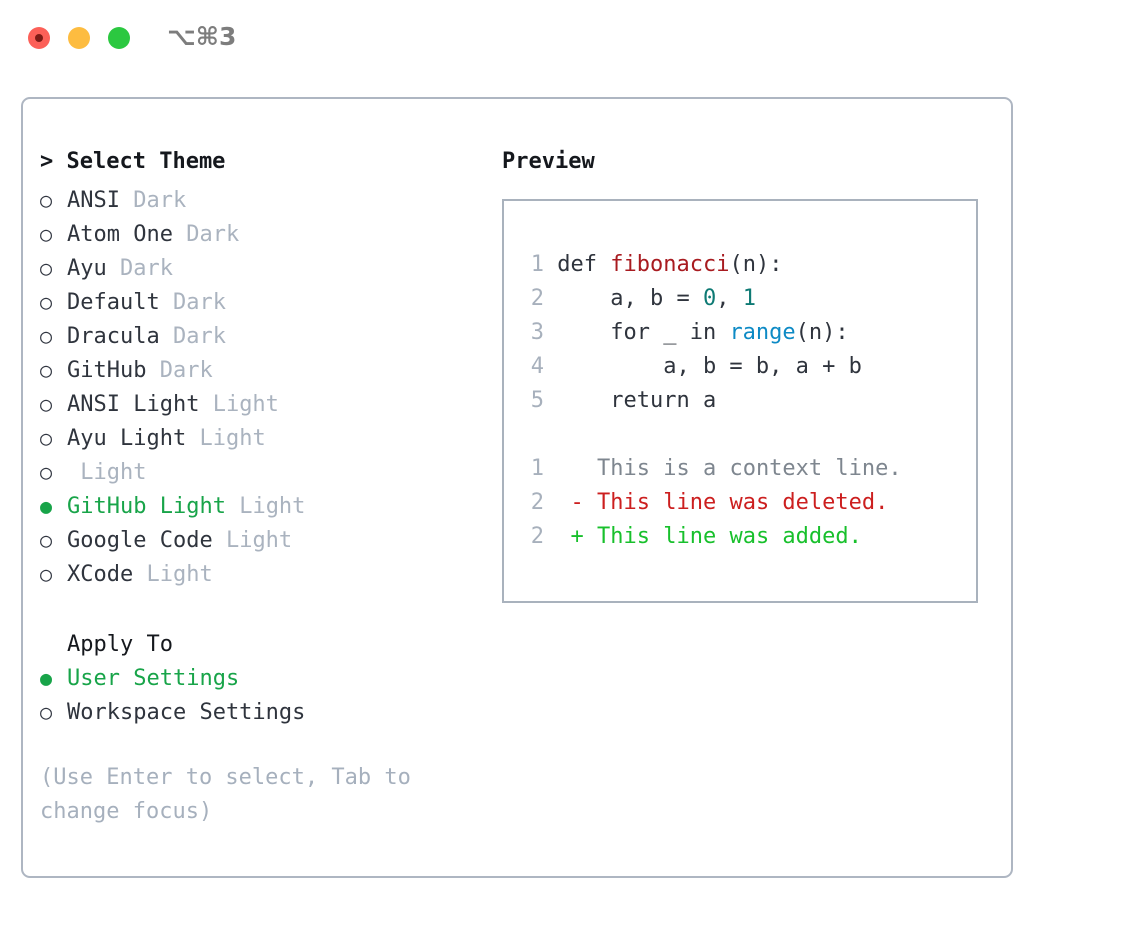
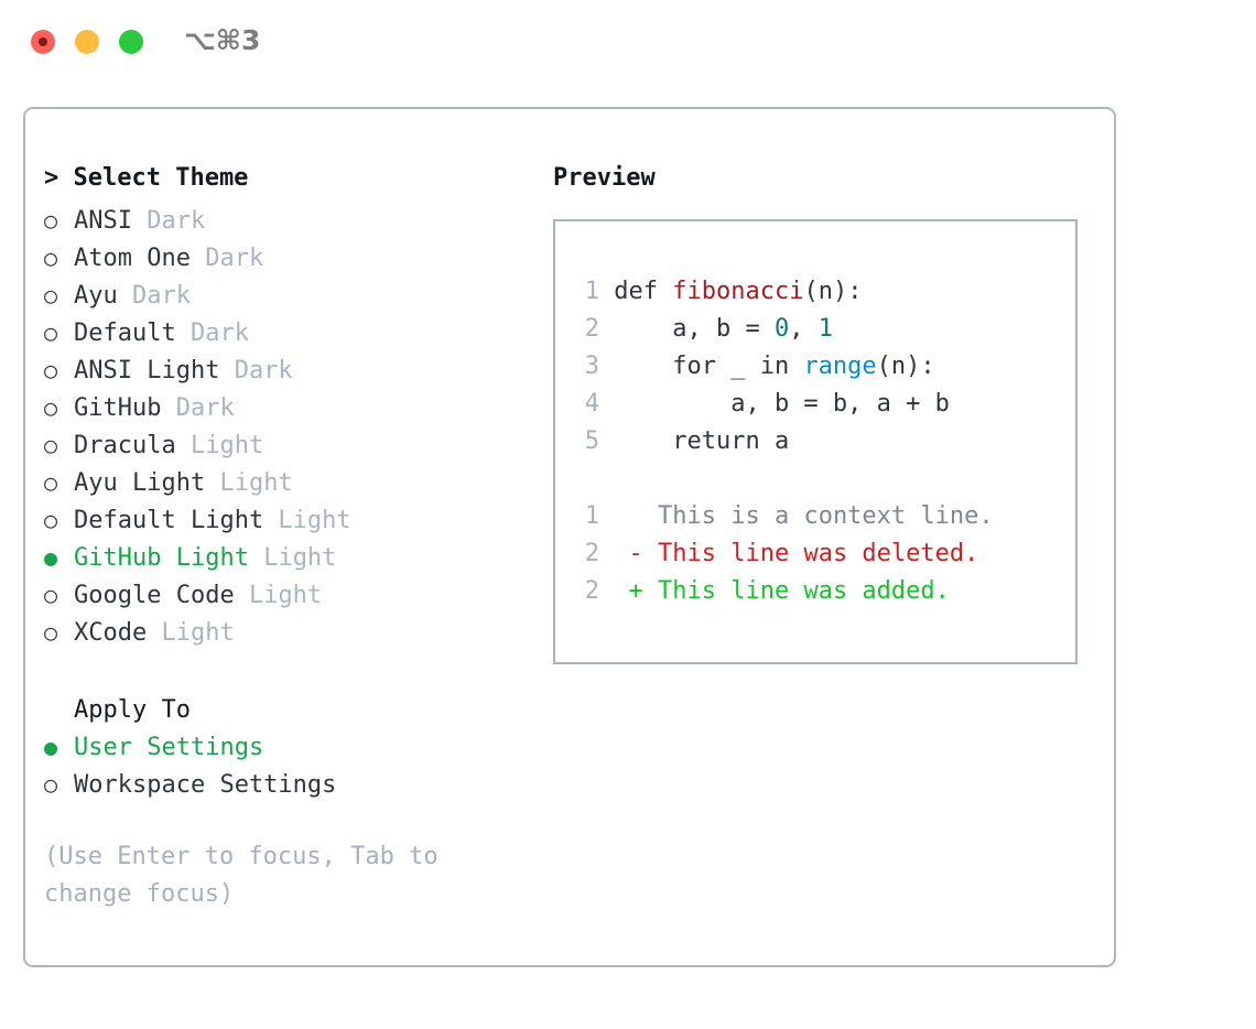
  ⌥⌘3
  > Select Theme
  ○
  ANSI
  Dark
  ○
  Atom One
  Dark
  ○
  Ayu
  Dark
  ○
  Default
  Dark
  ○
- Dracula
+ ANSI Light
  Dark
  ○
  GitHub
  Dark
  ○
- ANSI Light
+ Dracula
  Light
  ○
  Ayu Light
  Light
  ○
+ Default Light
  Light
  ●
  GitHub Light
  Light
  ○
  Google Code
  Light
  ○
  XCode
  Light
  Apply To
  ●
  User Settings
  ○
  Workspace Settings
- (Use Enter to select, Tab to change focus)
+ (Use Enter to focus, Tab to change focus)
  Preview
  1 def fibonacci(n):
  2 a, b = 0, 1
  3 for _ in range(n):
  4 a, b = b, a + b
  5 return a
  1 This is a context line.
  2 - This line was deleted.
  2 + This line was added.
